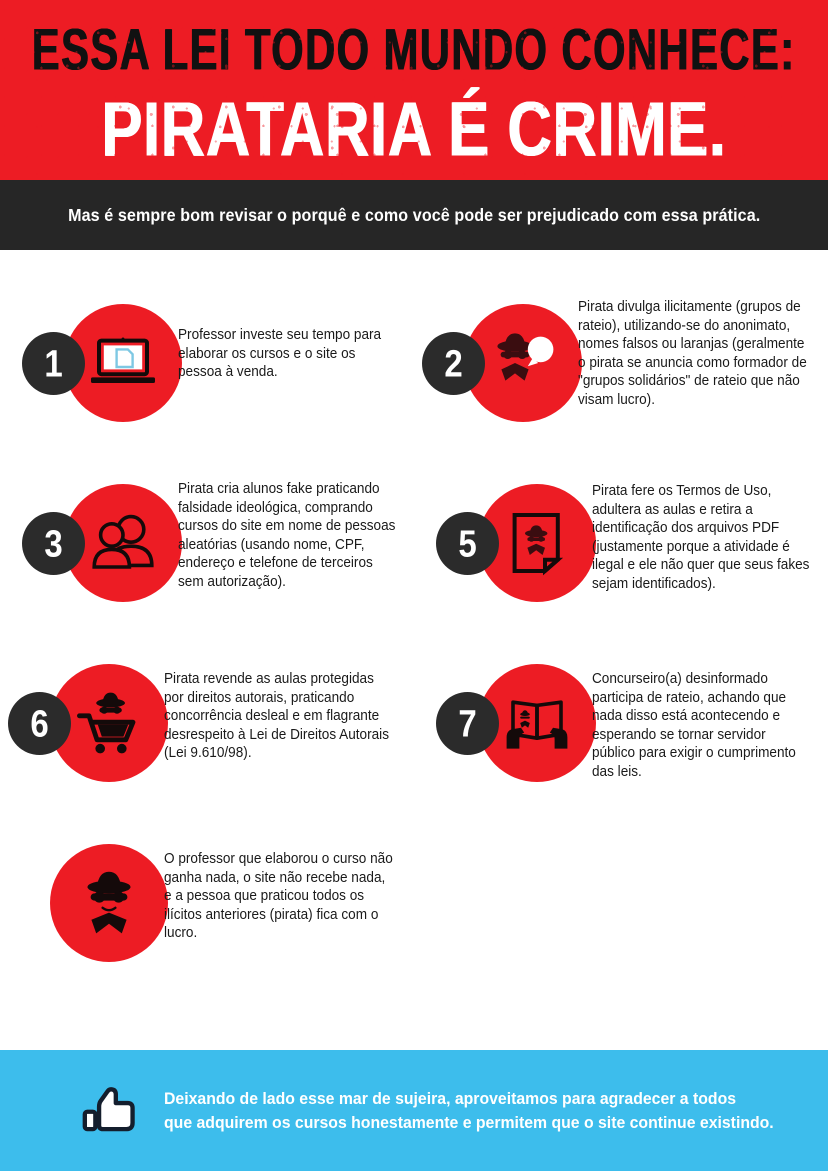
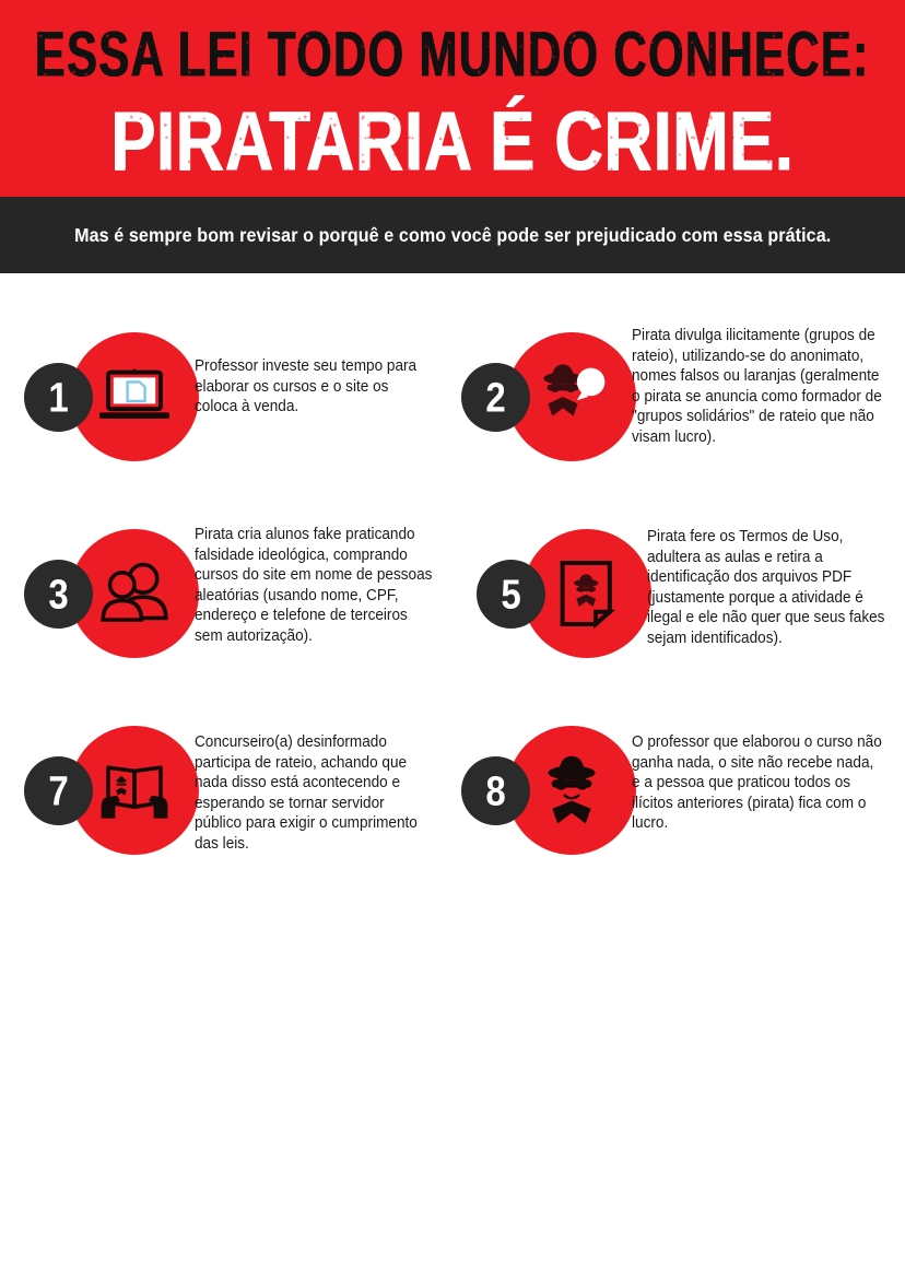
  ESSA LEI TODO MUNDO CONHECE:
  PIRATARIA É CRIME.
  Mas é sempre bom revisar o porquê e como você pode ser prejudicado com essa prática.
  1
- Professor investe seu tempo para elaborar os cursos e o site os pessoa à venda.
+ Professor investe seu tempo para elaborar os cursos e o site os coloca à venda.
  2
  Pirata divulga ilicitamente (grupos de rateio), utilizando-se do anonimato, nomes falsos ou laranjas (geralmente o pirata se anuncia como formador de "grupos solidários" de rateio que não visam lucro).
  3
  Pirata cria alunos fake praticando falsidade ideológica, comprando cursos do site em nome de pessoas aleatórias (usando nome, CPF, endereço e telefone de terceiros sem autorização).
  5
  Pirata fere os Termos de Uso, adultera as aulas e retira a identificação dos arquivos PDF (justamente porque a atividade é ilegal e ele não quer que seus fakes sejam identificados).
- 6
- Pirata revende as aulas protegidas por direitos autorais, praticando concorrência desleal e em flagrante desrespeito à Lei de Direitos Autorais (Lei 9.610/98).
  7
  Concurseiro(a) desinformado participa de rateio, achando que nada disso está acontecendo e esperando se tornar servidor público para exigir o cumprimento das leis.
+ 8
  O professor que elaborou o curso não ganha nada, o site não recebe nada, e a pessoa que praticou todos os ilícitos anteriores (pirata) fica com o lucro.
- Deixando de lado esse mar de sujeira, aproveitamos para agradecer a todos
- que adquirem os cursos honestamente e permitem que o site continue existindo.
